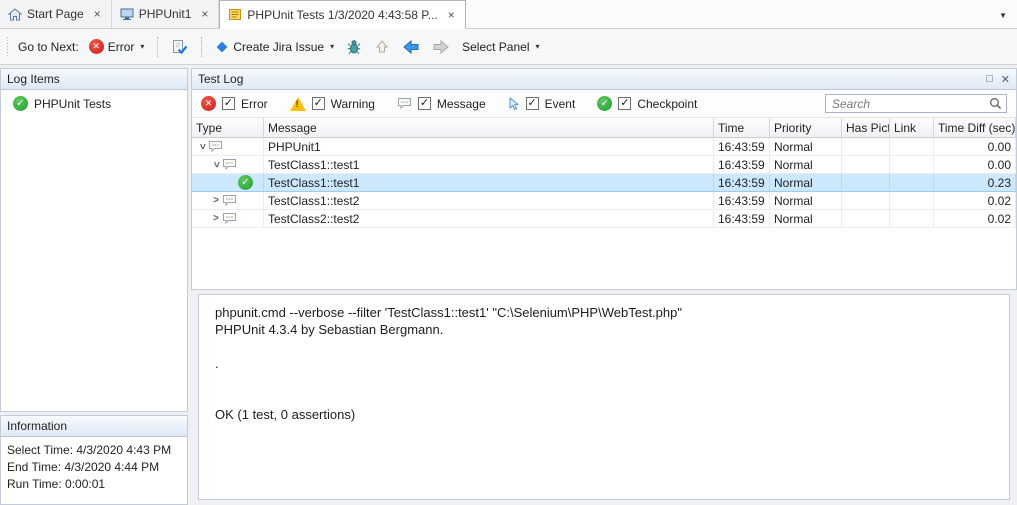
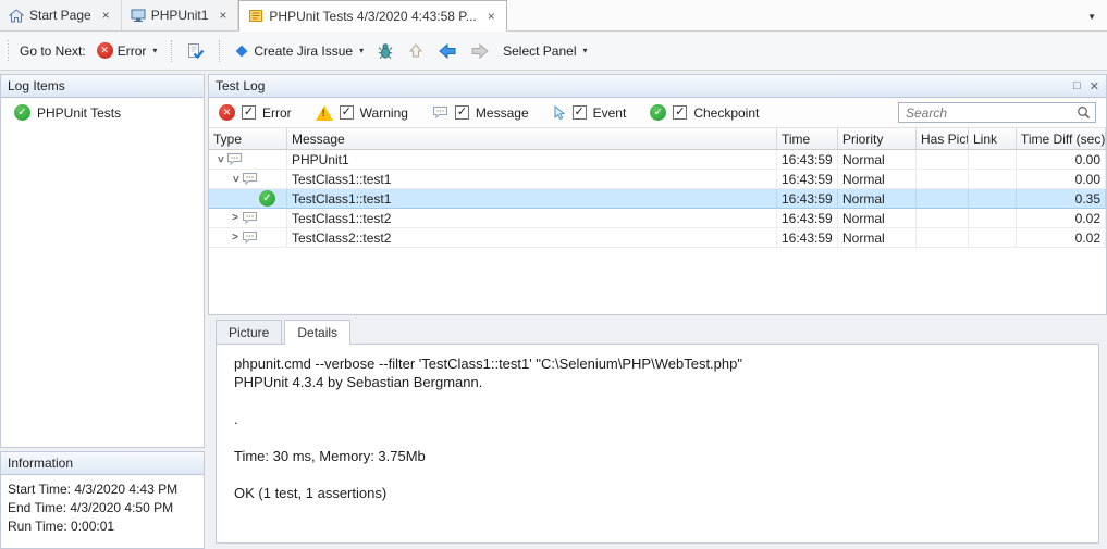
  Start Page
  ×
  PHPUnit1
  ×
- PHPUnit Tests 1/3/2020 4:43:58 P...
+ PHPUnit Tests 4/3/2020 4:43:58 P...
  ×
  ▼
  Go to Next:
  ✕
  Error
  ▾
  Create Jira Issue
  ▾
  Select Panel
  ▾
  Log Items
  ✓
  PHPUnit Tests
  Information
- Select Time: 4/3/2020 4:43 PM
+ Start Time: 4/3/2020 4:43 PM
- End Time: 4/3/2020 4:44 PM
+ End Time: 4/3/2020 4:50 PM
  Run Time: 0:00:01
  Test Log
  □
  ✕
  ✕
  Error
  !
  Warning
  Message
  Event
  ✓
  Checkpoint
  Search
  Type
  Message
  Time
  Priority
  Link
  Time Diff (sec)
  PHPUnit1
  16:43:59
  Normal
  0.00
  TestClass1::test1
  16:43:59
  Normal
  0.00
  ✓
  TestClass1::test1
  16:43:59
  Normal
- 0.23
+ 0.35
  >
  TestClass1::test2
  16:43:59
  Normal
  0.02
  >
  TestClass2::test2
  16:43:59
  Normal
  0.02
+ Picture
+ Details
  phpunit.cmd --verbose --filter 'TestClass1::test1' "C:\Selenium\PHP\WebTest.php"
  PHPUnit 4.3.4 by Sebastian Bergmann.
  .
+ Time: 30 ms, Memory: 3.75Mb
- OK (1 test, 0 assertions)
+ OK (1 test, 1 assertions)
